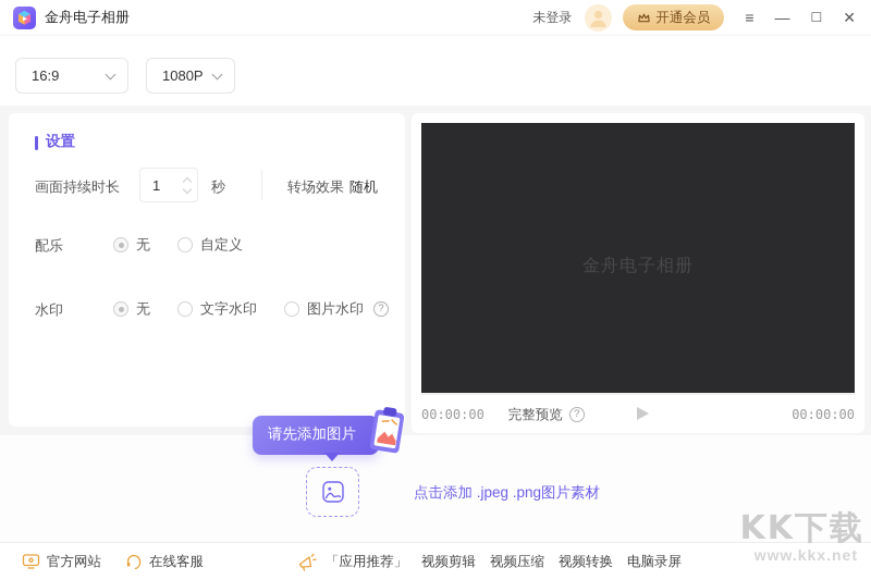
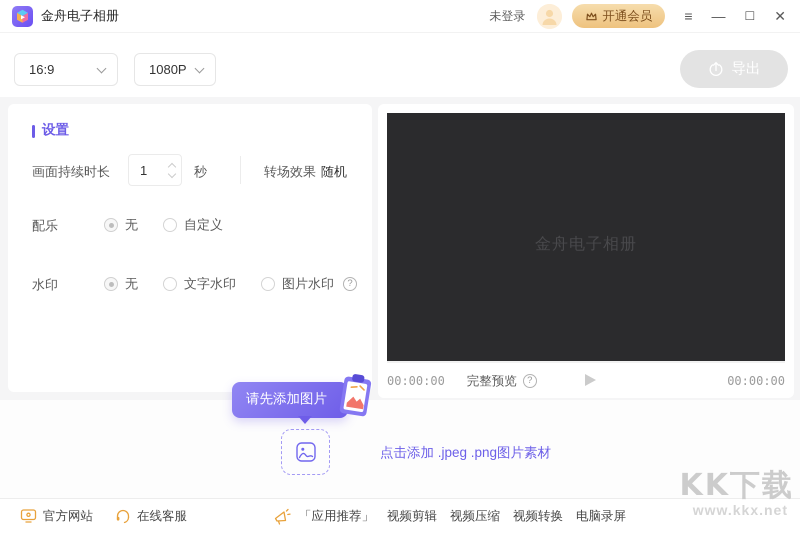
  金舟电子相册
  未登录
  开通会员
  ≡
  —
  ☐
  ✕
  16:9
  1080P
+ 导出
  设置
  画面持续时长
  1
  秒
  转场效果
  随机
  配乐
  无
  自定义
  水印
  无
  文字水印
  图片水印
  ?
  金舟电子相册
  00:00:00
  完整预览
  ?
  00:00:00
  请先添加图片
  点击添加 .jpeg .png图片素材
  官方网站
  在线客服
  「应用推荐」
  视频剪辑
  视频压缩
  视频转换
  电脑录屏
  KK下载
  www.kkx.net
